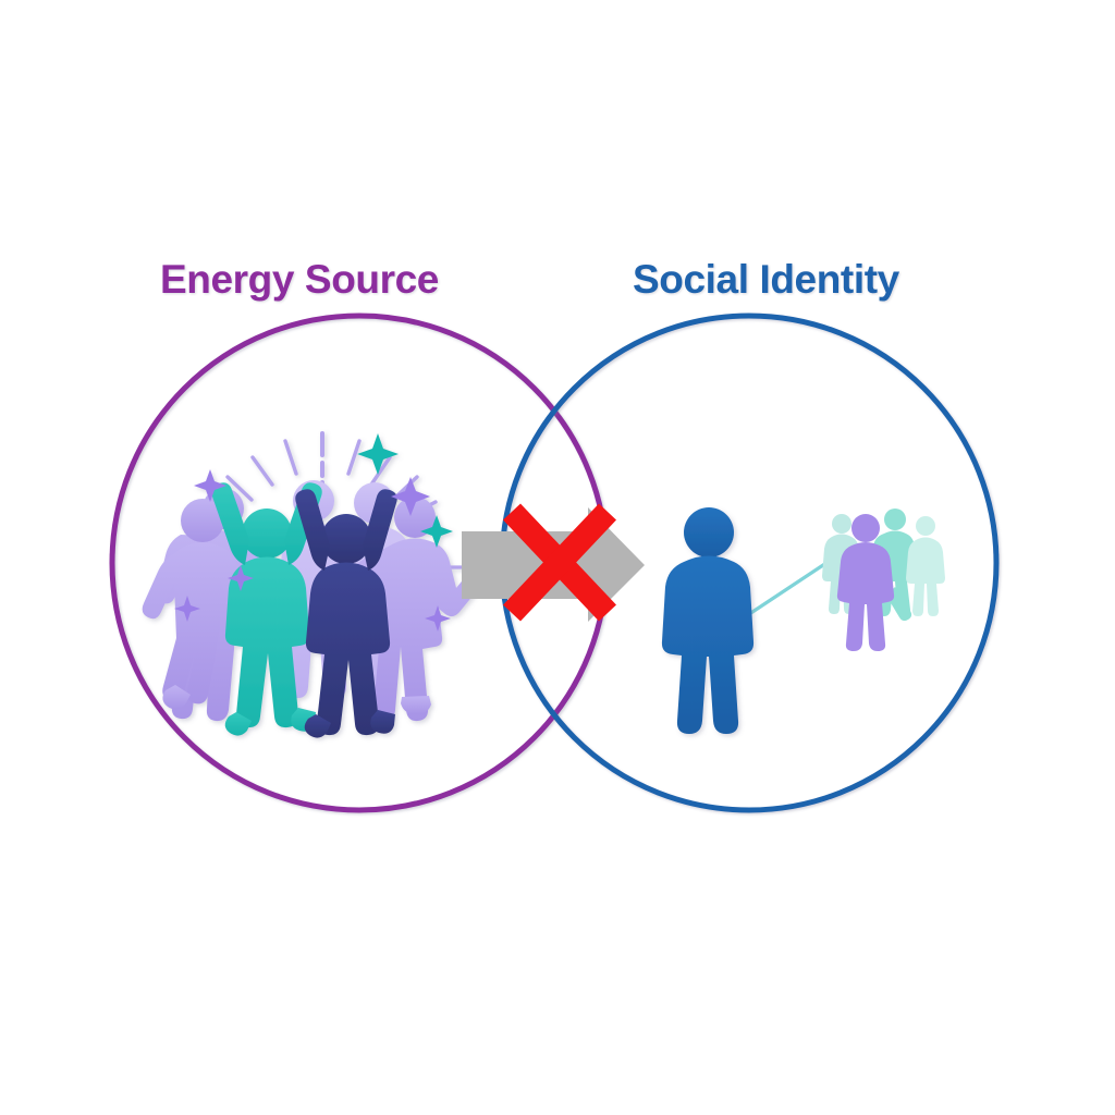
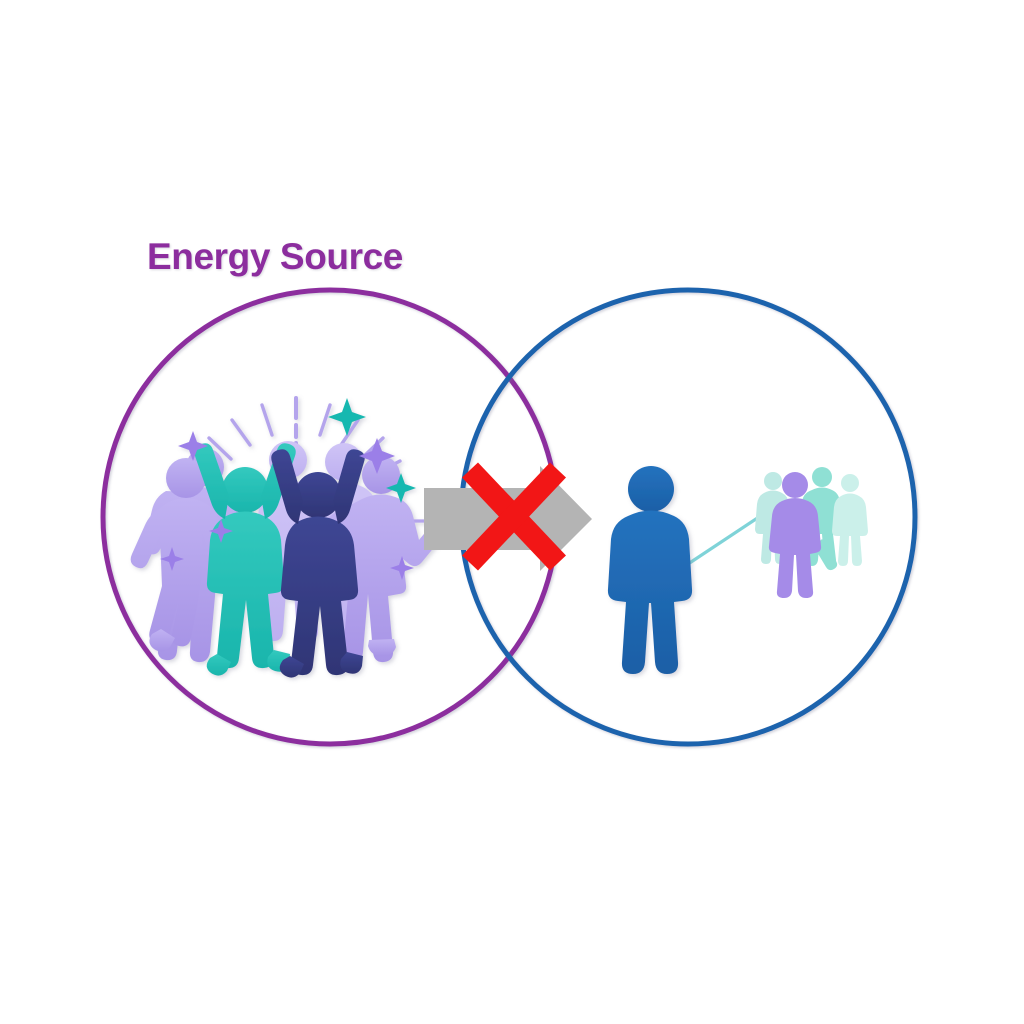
  Energy Source
- Social Identity
